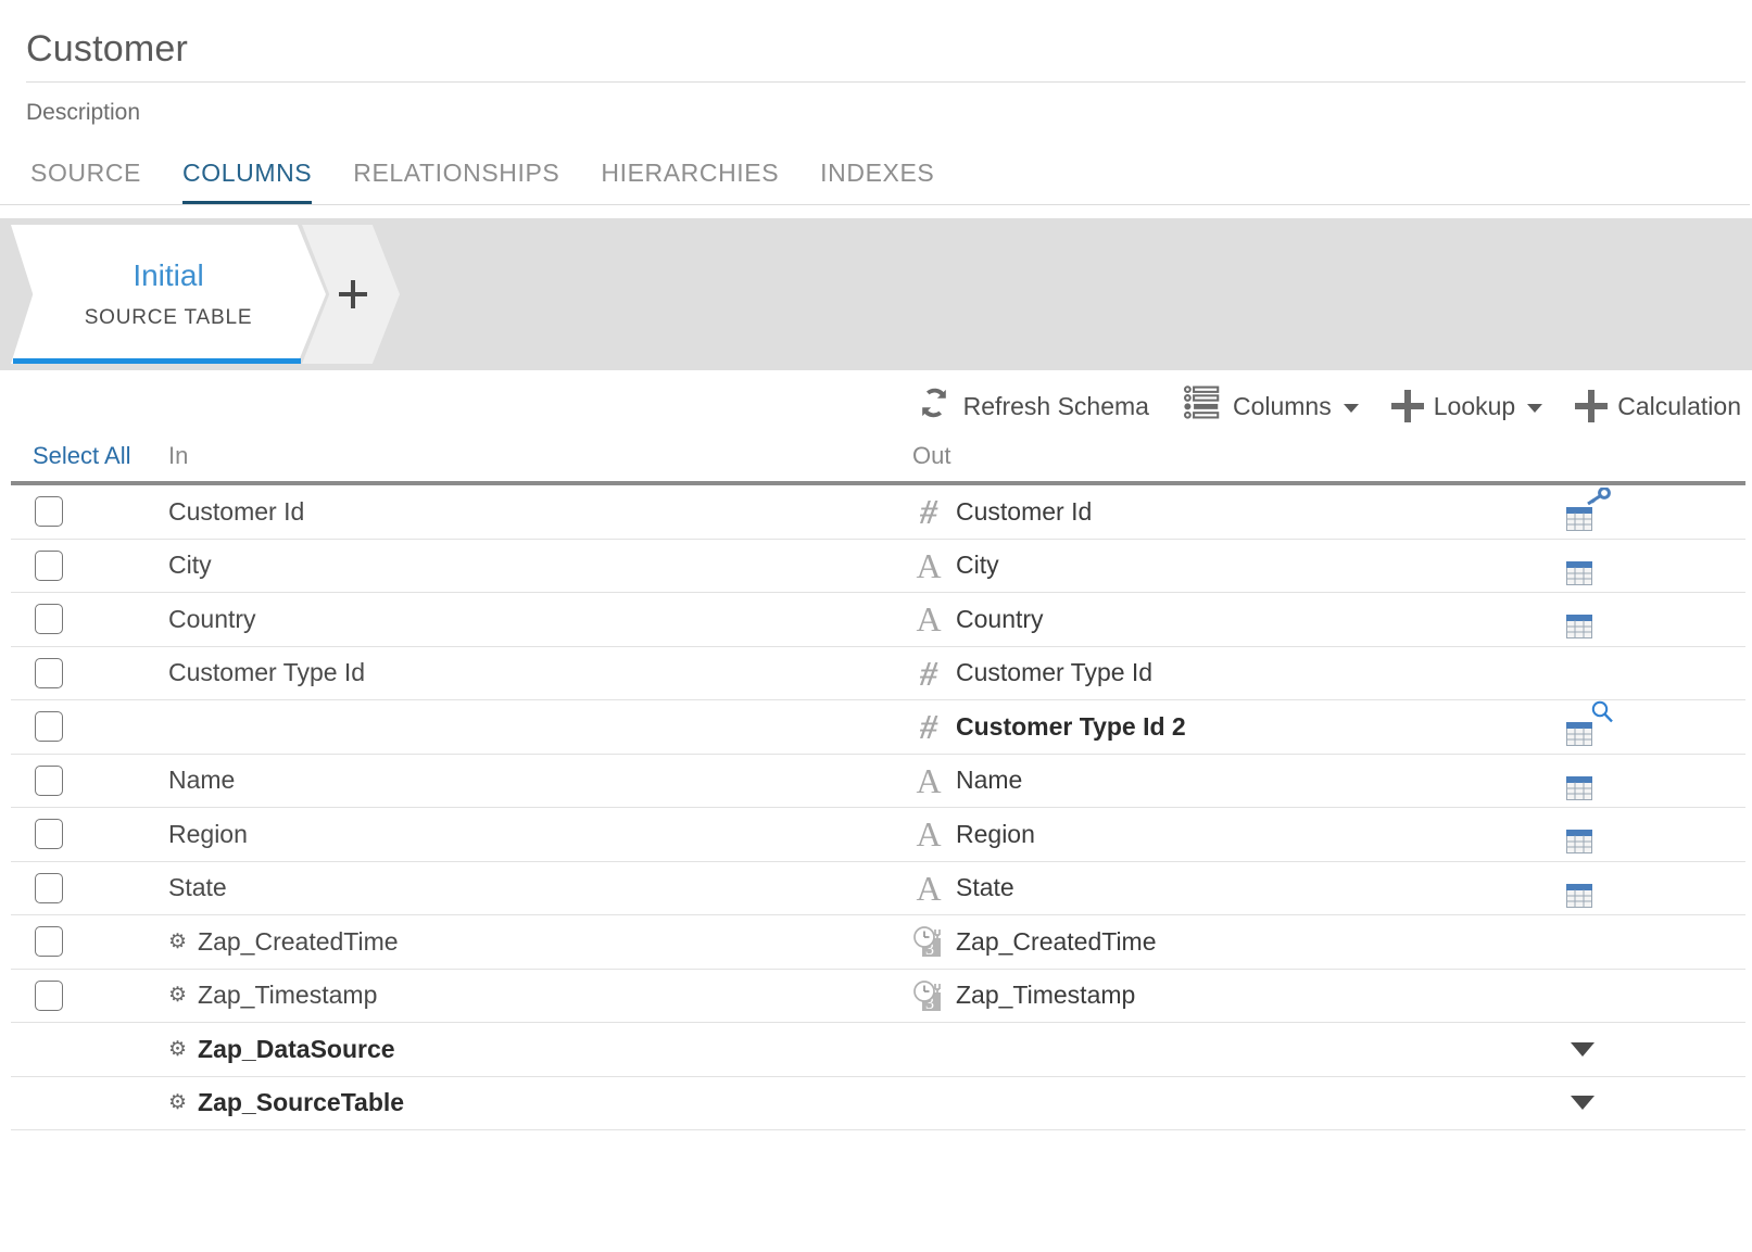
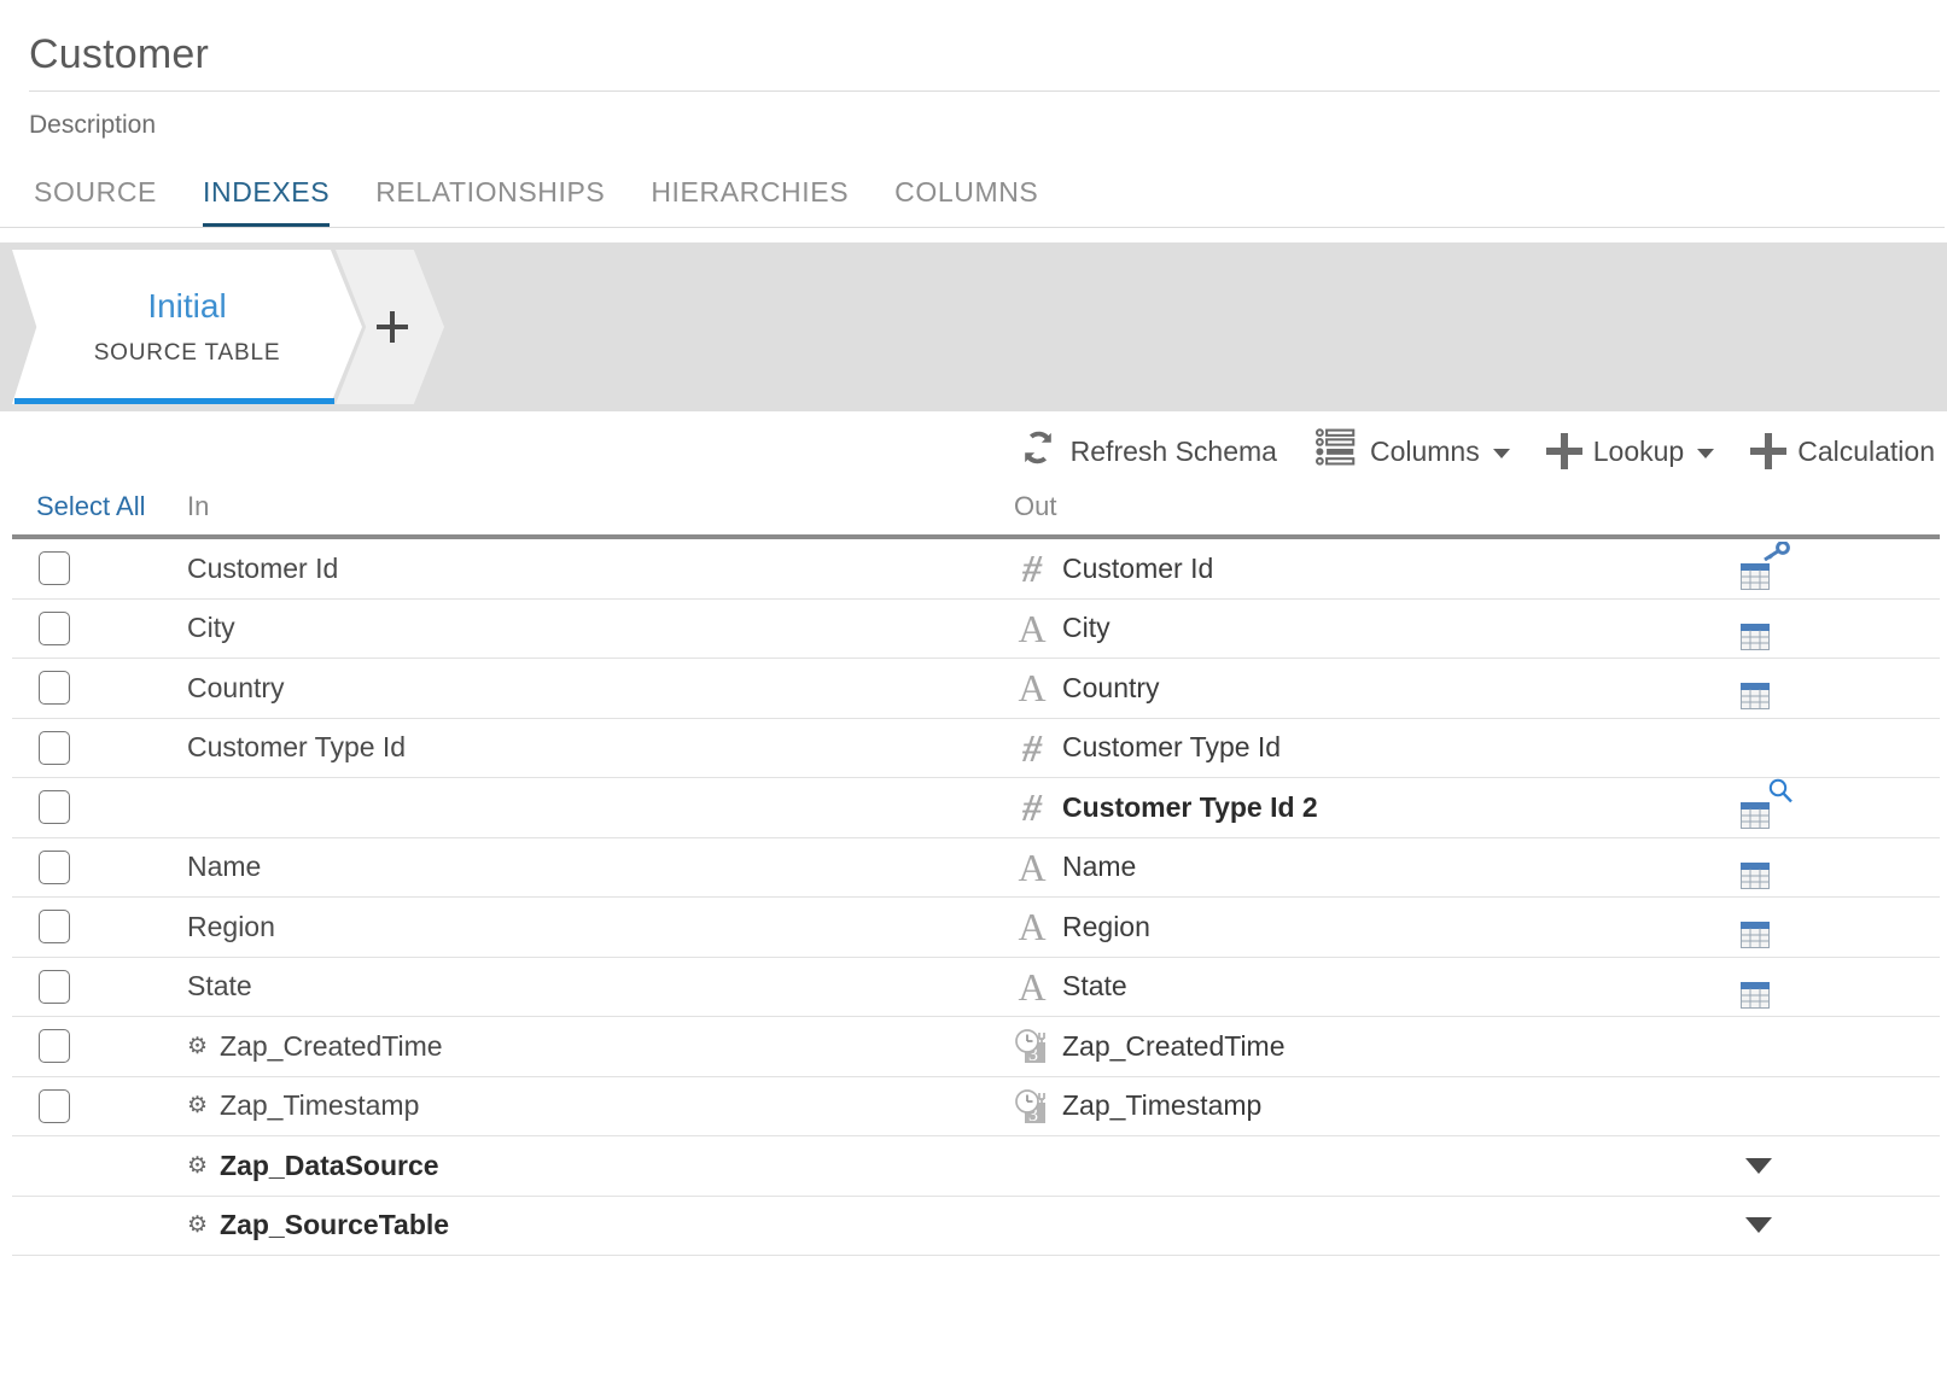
  Customer
  Description
  SOURCE
- COLUMNS
+ INDEXES
  RELATIONSHIPS
  HIERARCHIES
- INDEXES
+ COLUMNS
  Initial
  SOURCE TABLE
  Refresh Schema
  Columns
  Lookup
  Calculation
  Select All
  In
  Out
  Customer Id
  #
  Customer Id
  City
  A
  City
  Country
  A
  Country
  Customer Type Id
  #
  Customer Type Id
  #
  Customer Type Id 2
  Name
  A
  Name
  Region
  A
  Region
  State
  A
  State
  ⚙
  Zap_CreatedTime
  3
  Zap_CreatedTime
  ⚙
  Zap_Timestamp
  3
  Zap_Timestamp
  ⚙
  Zap_DataSource
  ⚙
  Zap_SourceTable
